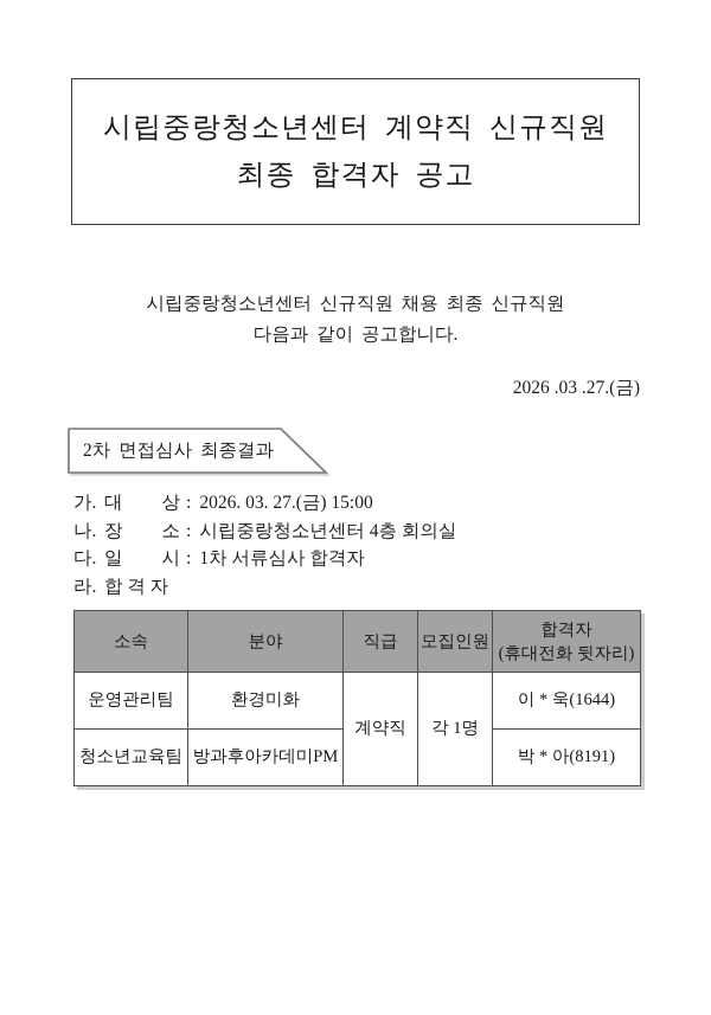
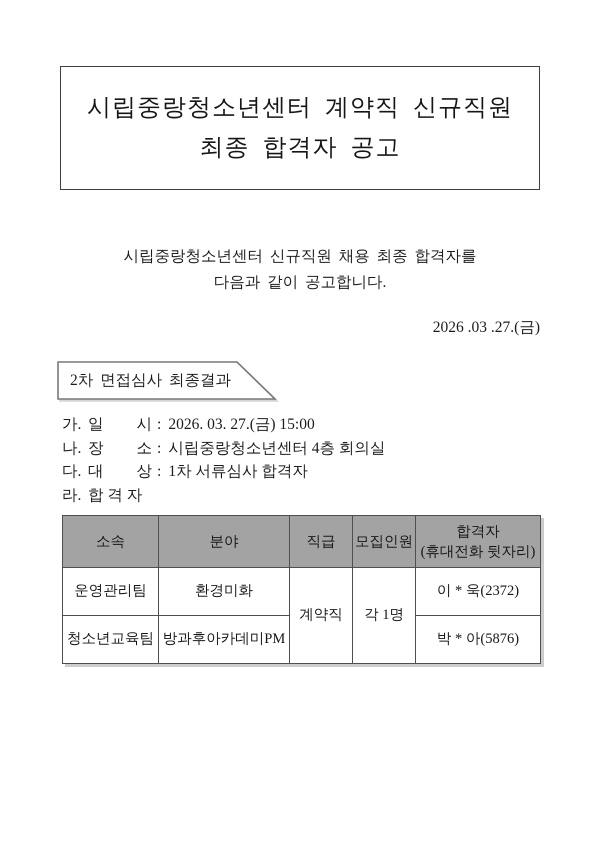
  시립중랑청소년센터 계약직 신규직원
  최종 합격자 공고
- 시립중랑청소년센터 신규직원 채용 최종 신규직원
+ 시립중랑청소년센터 신규직원 채용 최종 합격자를
  다음과 같이 공고합니다.
  2026 .03 .27.(금)
  2차 면접심사 최종결과
- 가. 대 상 : 2026. 03. 27.(금) 15:00
+ 가. 일 시 : 2026. 03. 27.(금) 15:00
  나. 장 소 : 시립중랑청소년센터 4층 회의실
- 다. 일 시 : 1차 서류심사 합격자
+ 다. 대 상 : 1차 서류심사 합격자
  라. 합 격 자
  소속	분야	직급	모집인원	합격자 (휴대전화 뒷자리)
- 운영관리팀	환경미화	계약직	각 1명	이 * 욱(1644)
+ 운영관리팀	환경미화	계약직	각 1명	이 * 욱(2372)
- 청소년교육팀	방과후아카데미PM	박 * 아(8191)
+ 청소년교육팀	방과후아카데미PM	박 * 아(5876)
